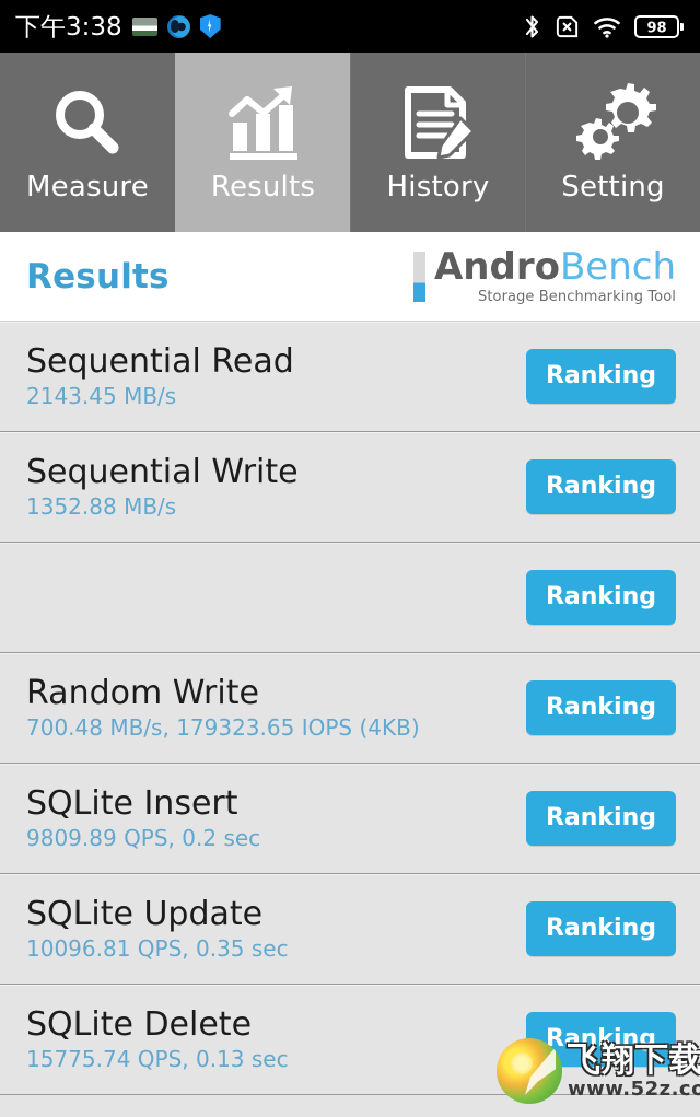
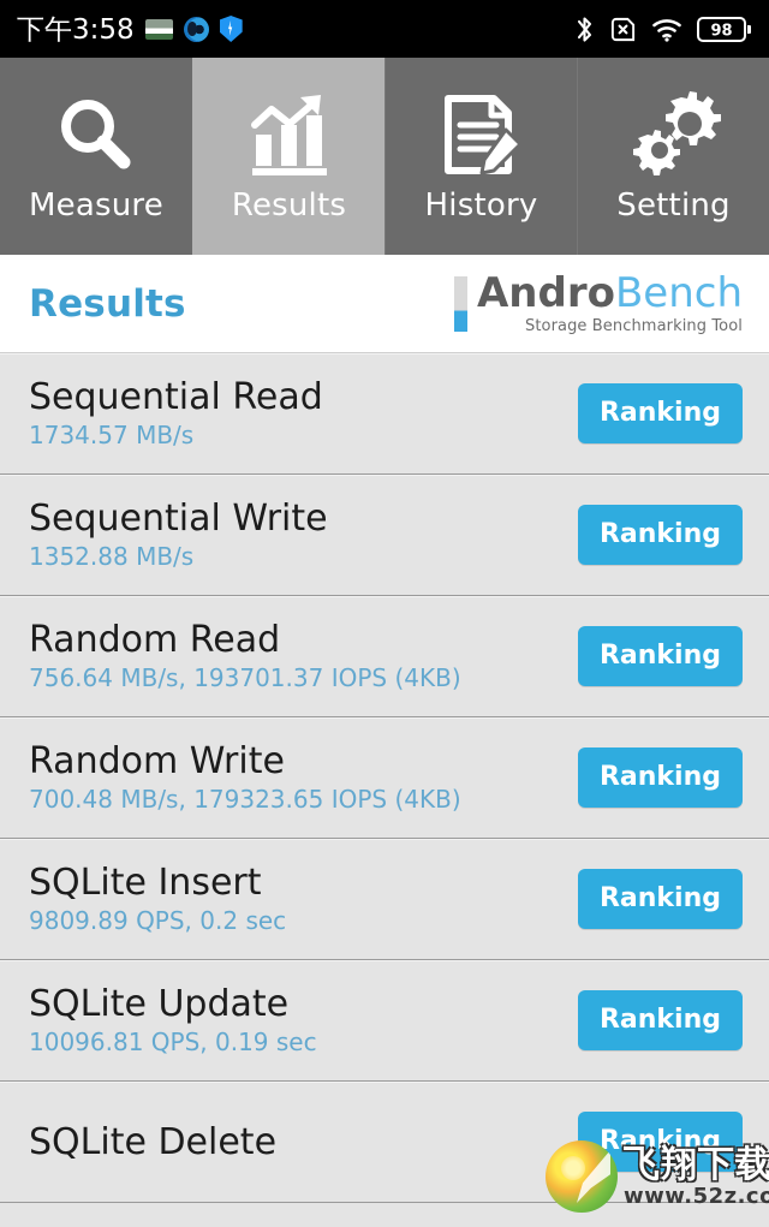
- 下午3:38
+ 下午3:58
  98
  Measure
  Results
  History
  Setting
  Results
  AndroBench
  Storage Benchmarking Tool
  Sequential Read
- 2143.45 MB/s
+ 1734.57 MB/s
  Ranking
  Sequential Write
  1352.88 MB/s
  Ranking
+ Random Read
+ 756.64 MB/s, 193701.37 IOPS (4KB)
  Ranking
  Random Write
  700.48 MB/s, 179323.65 IOPS (4KB)
  Ranking
  SQLite Insert
  9809.89 QPS, 0.2 sec
  Ranking
  SQLite Update
- 10096.81 QPS, 0.35 sec
+ 10096.81 QPS, 0.19 sec
  Ranking
  SQLite Delete
- 15775.74 QPS, 0.13 sec
  Ranking
  飞翔下载
  www.52z.co
